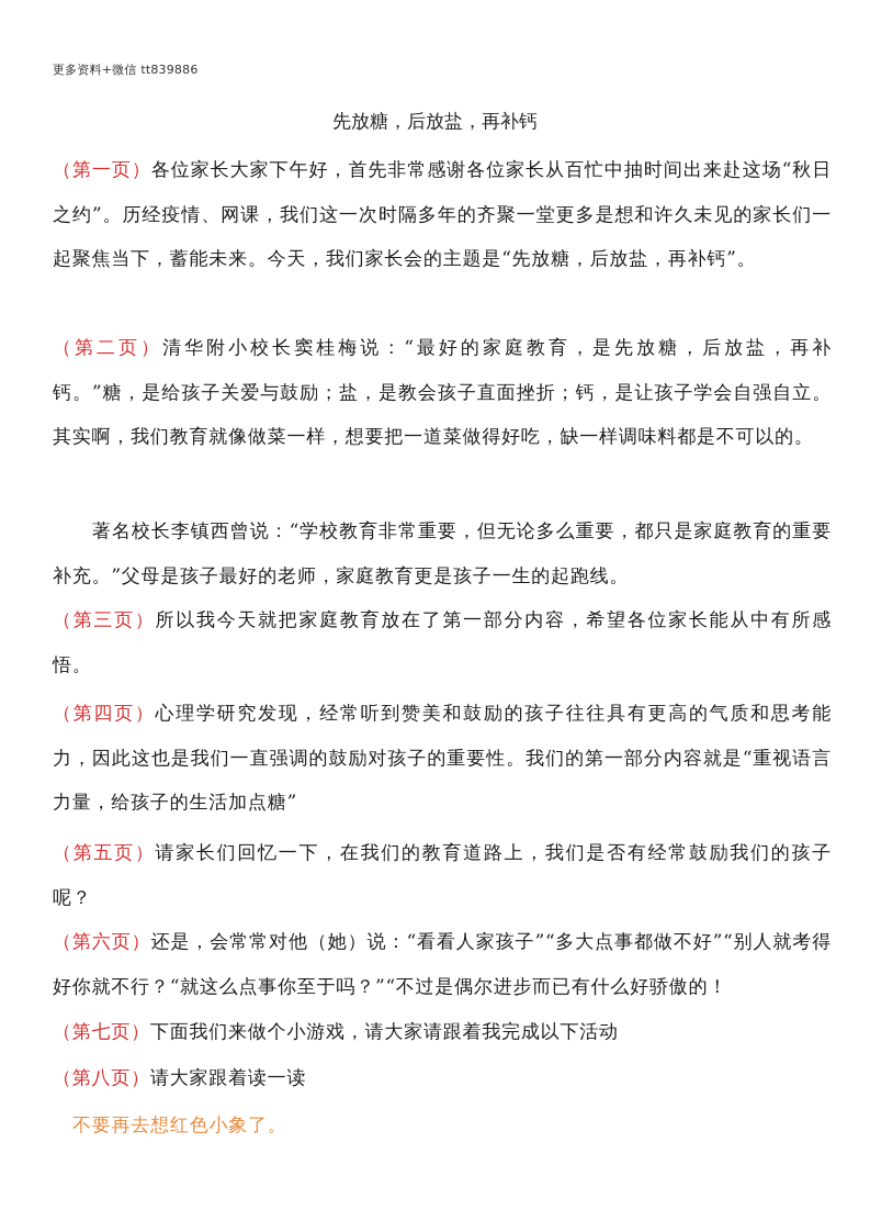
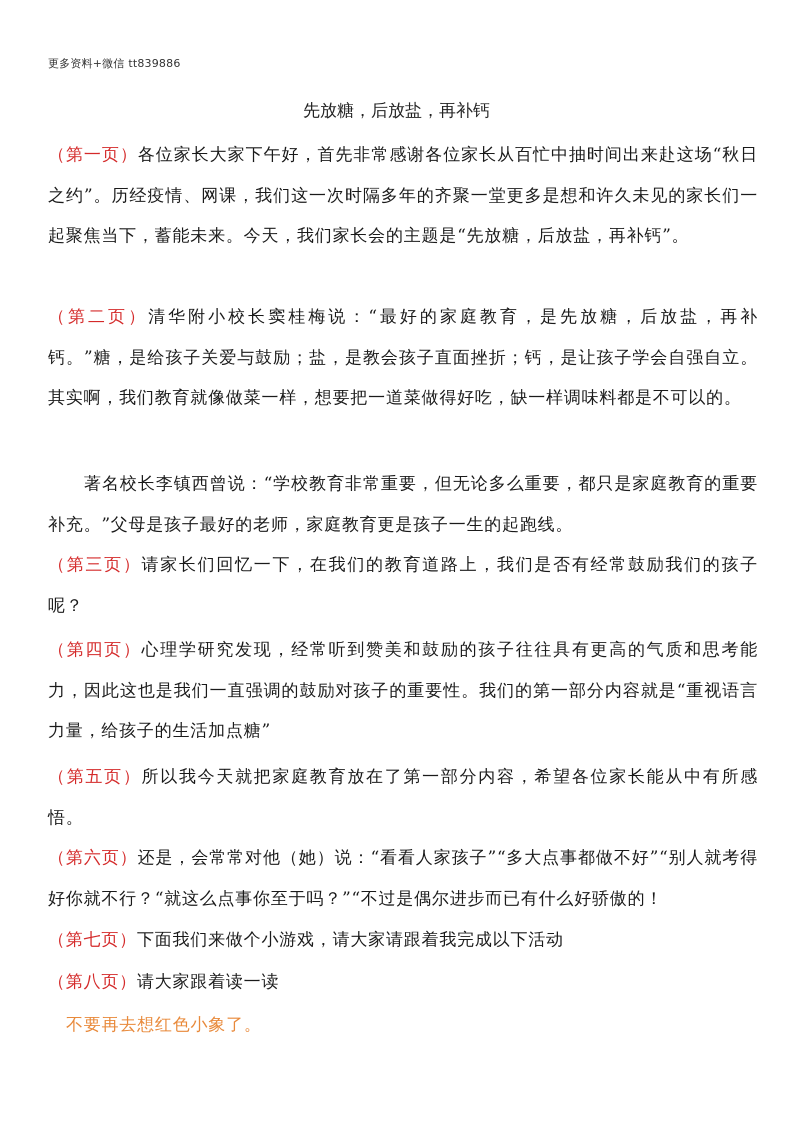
  更多资料+微信 tt839886
  先放糖，后放盐，再补钙
  （第一页）各位家长大家下午好，首先非常感谢各位家长从百忙中抽时间出来赴这场“秋日之约”。历经疫情、网课，我们这一次时隔多年的齐聚一堂更多是想和许久未见的家长们一起聚焦当下，蓄能未来。今天，我们家长会的主题是“先放糖，后放盐，再补钙”。
  （第二页）清华附小校长窦桂梅说：“最好的家庭教育，是先放糖，后放盐，再补钙。”糖，是给孩子关爱与鼓励；盐，是教会孩子直面挫折；钙，是让孩子学会自强自立。其实啊，我们教育就像做菜一样，想要把一道菜做得好吃，缺一样调味料都是不可以的。
  著名校长李镇西曾说：“学校教育非常重要，但无论多么重要，都只是家庭教育的重要补充。”父母是孩子最好的老师，家庭教育更是孩子一生的起跑线。
- （第三页）所以我今天就把家庭教育放在了第一部分内容，希望各位家长能从中有所感悟。
+ （第三页）请家长们回忆一下，在我们的教育道路上，我们是否有经常鼓励我们的孩子呢？
  （第四页）心理学研究发现，经常听到赞美和鼓励的孩子往往具有更高的气质和思考能力，因此这也是我们一直强调的鼓励对孩子的重要性。我们的第一部分内容就是“重视语言力量，给孩子的生活加点糖”
- （第五页）请家长们回忆一下，在我们的教育道路上，我们是否有经常鼓励我们的孩子呢？
+ （第五页）所以我今天就把家庭教育放在了第一部分内容，希望各位家长能从中有所感悟。
  （第六页）还是，会常常对他（她）说：“看看人家孩子”“多大点事都做不好”“别人就考得好你就不行？“就这么点事你至于吗？”“不过是偶尔进步而已有什么好骄傲的！
  （第七页）下面我们来做个小游戏，请大家请跟着我完成以下活动
  （第八页）请大家跟着读一读
  不要再去想红色小象了。
